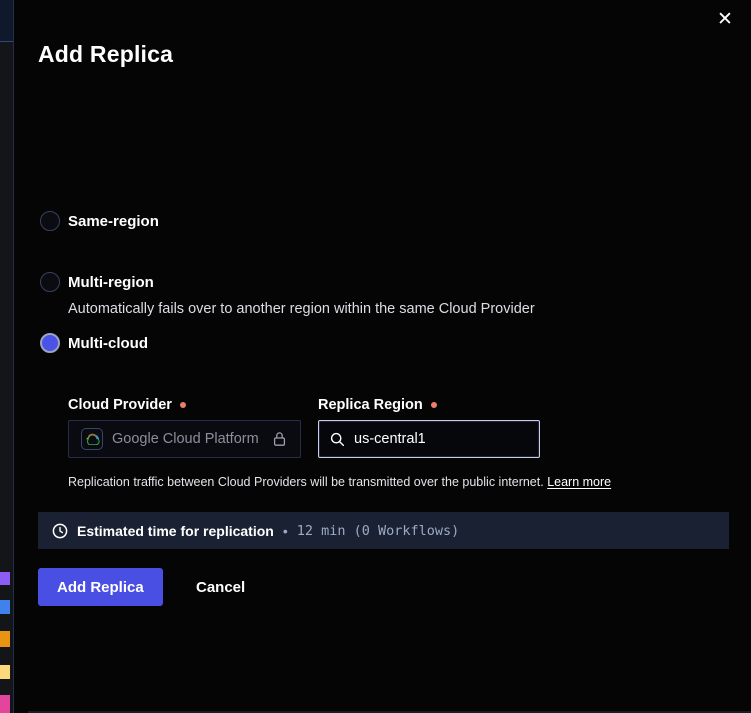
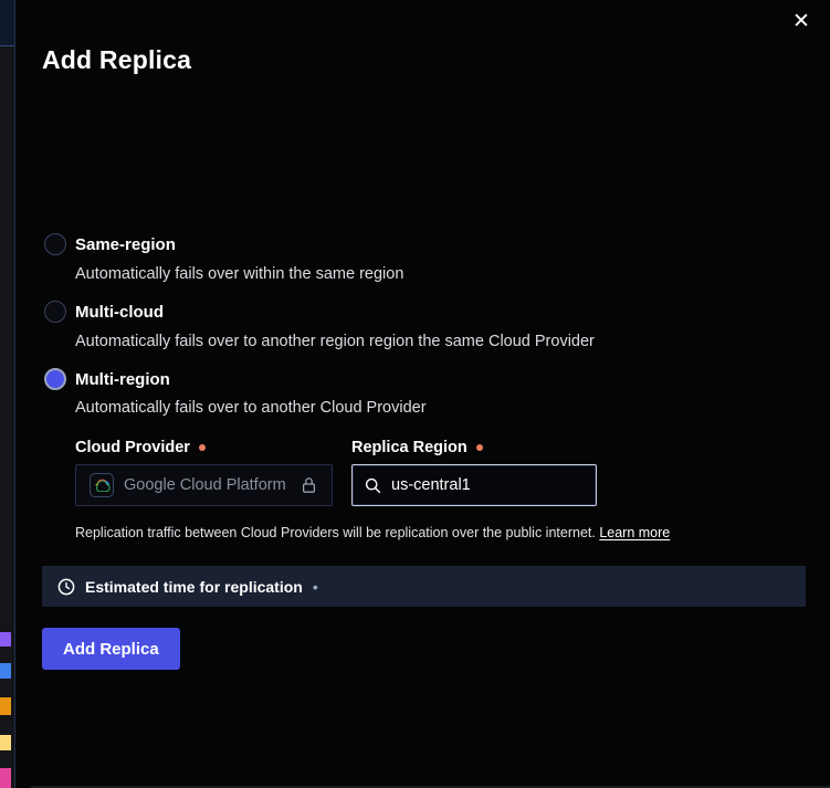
  ✕
  Add Replica
  Same-region
+ Automatically fails over within the same region
- Multi-region
+ Multi-cloud
- Automatically fails over to another region within the same Cloud Provider
+ Automatically fails over to another region region the same Cloud Provider
- Multi-cloud
+ Multi-region
+ Automatically fails over to another Cloud Provider
  Cloud Provider
  Replica Region
  Google Cloud Platform
  us-central1
- Replication traffic between Cloud Providers will be transmitted over the public internet. Learn more
+ Replication traffic between Cloud Providers will be replication over the public internet. Learn more
  Estimated time for replication
  •
- 12 min (0 Workflows)
  Add Replica
- Cancel
